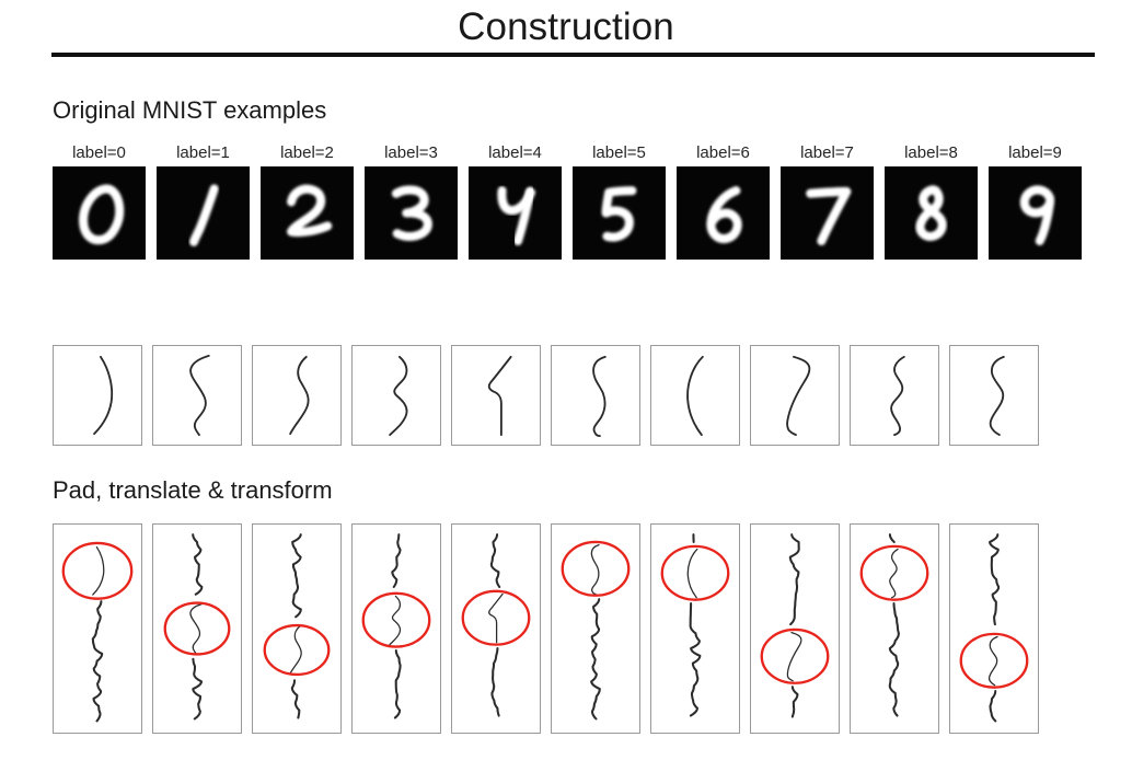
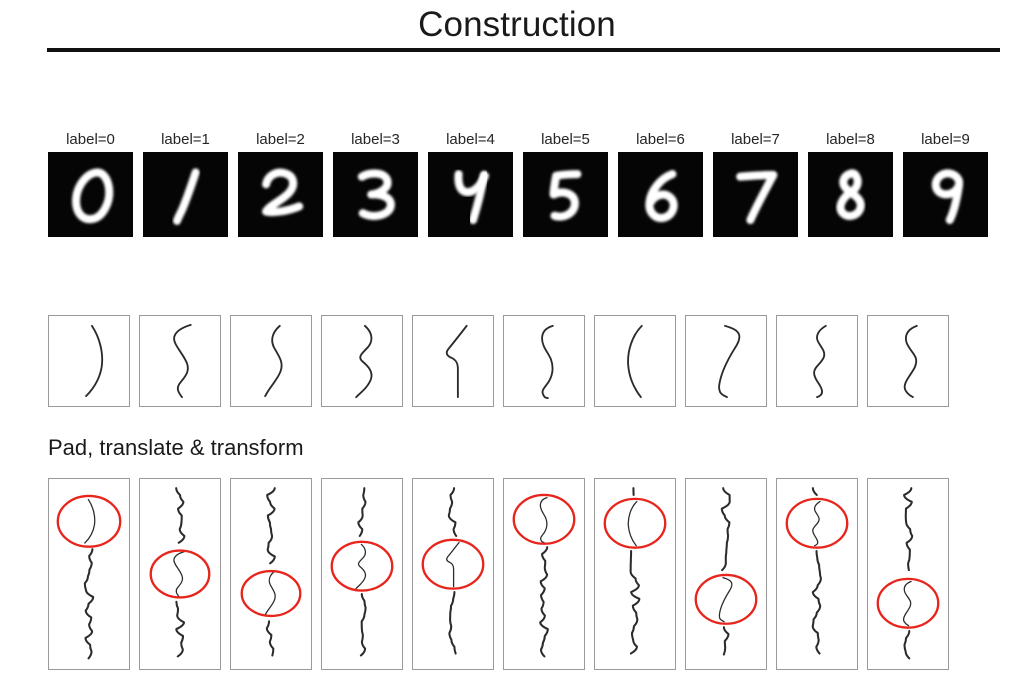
  Construction
- Original MNIST examples
  Pad, translate & transform
  label=0
  label=1
  label=2
  label=3
  label=4
  label=5
  label=6
  label=7
  label=8
  label=9
